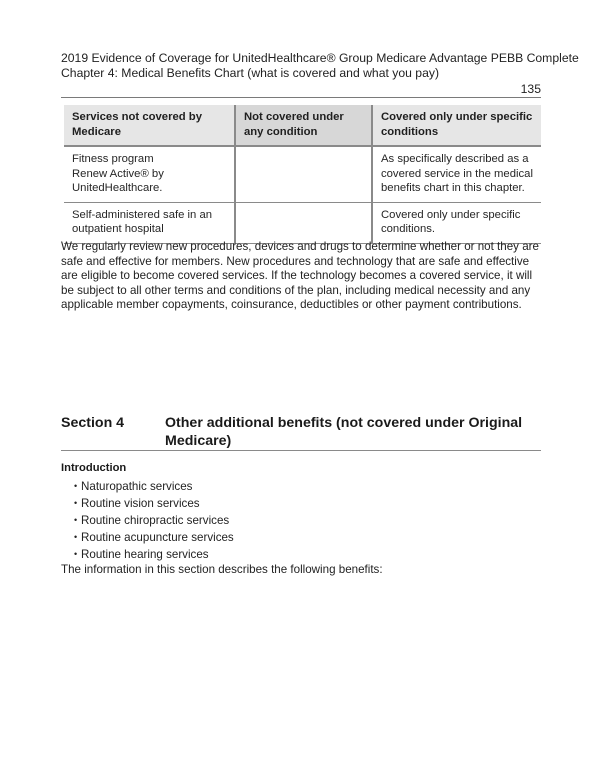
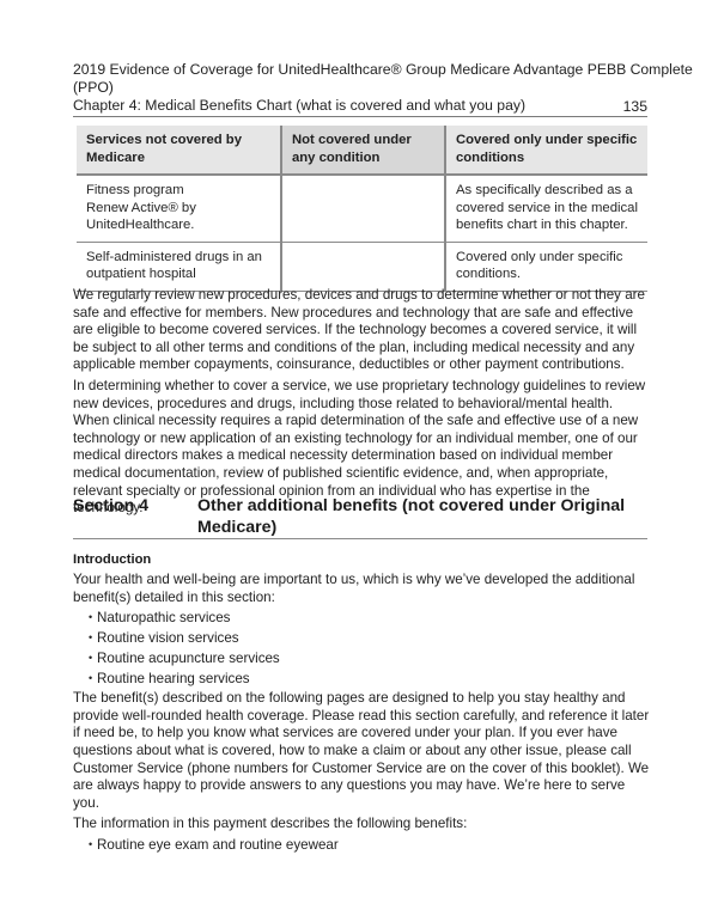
  2019 Evidence of Coverage for UnitedHealthcare® Group Medicare Advantage PEBB Complete
+ (PPO)
  Chapter 4: Medical Benefits Chart (what is covered and what you pay)
  135
  Services not covered by Medicare	Not covered under any condition	Covered only under specific conditions
  Fitness program Renew Active® by UnitedHealthcare.		As specifically described as a covered service in the medical benefits chart in this chapter.
- Self-administered safe in an outpatient hospital		Covered only under specific conditions.
+ Self-administered drugs in an outpatient hospital		Covered only under specific conditions.
  We regularly review new procedures, devices and drugs to determine whether or not they are safe and effective for members. New procedures and technology that are safe and effective are eligible to become covered services. If the technology becomes a covered service, it will be subject to all other terms and conditions of the plan, including medical necessity and any applicable member copayments, coinsurance, deductibles or other payment contributions.
+ In determining whether to cover a service, we use proprietary technology guidelines to review new devices, procedures and drugs, including those related to behavioral/mental health. When clinical necessity requires a rapid determination of the safe and effective use of a new technology or new application of an existing technology for an individual member, one of our medical directors makes a medical necessity determination based on individual member medical documentation, review of published scientific evidence, and, when appropriate, relevant specialty or professional opinion from an individual who has expertise in the technology.
  Section 4
  Other additional benefits (not covered under Original Medicare)
  Introduction
+ Your health and well-being are important to us, which is why we’ve developed the additional benefit(s) detailed in this section:
  • Naturopathic services
  • Routine vision services
- • Routine chiropractic services
  • Routine acupuncture services
  • Routine hearing services
+ The benefit(s) described on the following pages are designed to help you stay healthy and provide well-rounded health coverage. Please read this section carefully, and reference it later if need be, to help you know what services are covered under your plan. If you ever have questions about what is covered, how to make a claim or about any other issue, please call Customer Service (phone numbers for Customer Service are on the cover of this booklet). We are always happy to provide answers to any questions you may have. We’re here to serve you.
- The information in this section describes the following benefits:
+ The information in this payment describes the following benefits:
+ • Routine eye exam and routine eyewear
